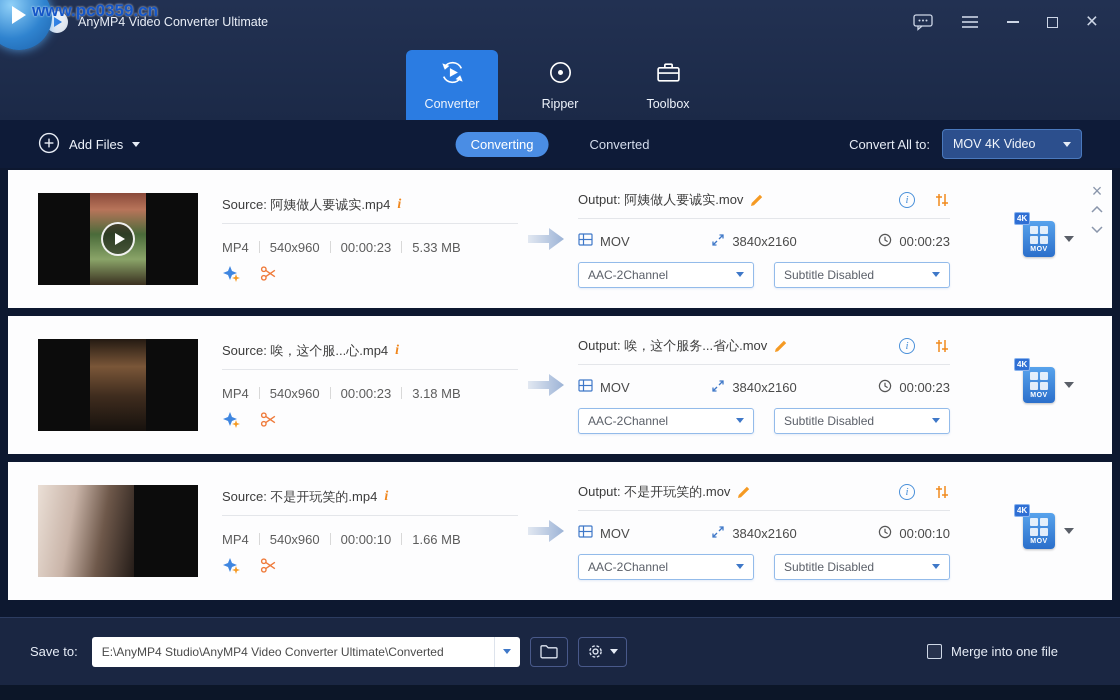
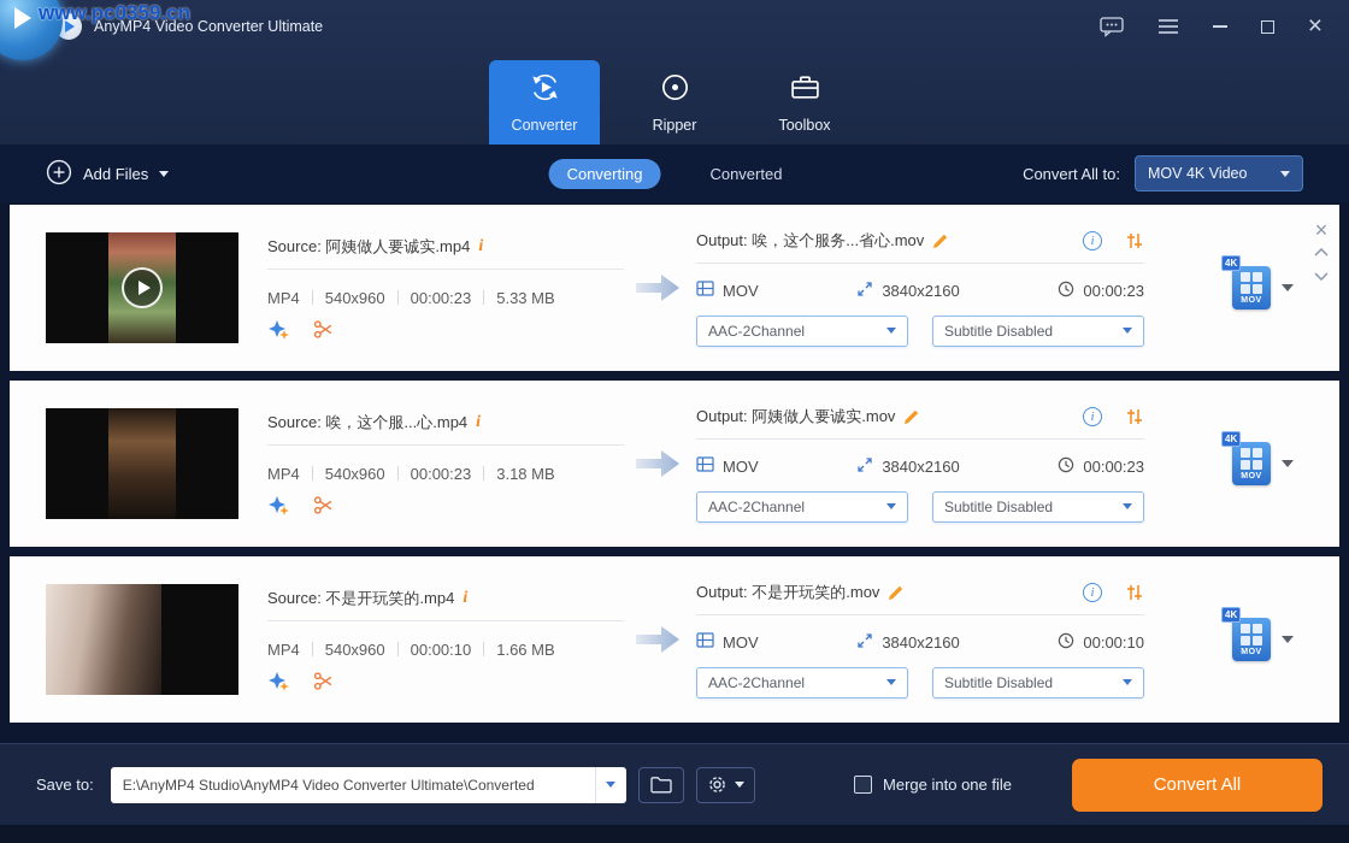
  www.pc0359.cn
  AnyMP4 Video Converter Ultimate
  ×
  Converter
  Ripper
  Toolbox
  Add Files
  Converting
  Converted
  Convert All to:
  MOV 4K Video
  Source: 阿姨做人要诚实.mp4
  i
  MP4 540x960 00:00:23 5.33 MB
- Output: 阿姨做人要诚实.mov
+ Output: 唉，这个服务...省心.mov
  i
  MOV
  3840x2160
  00:00:23
  AAC-2Channel
  Subtitle Disabled
  4K
  ×
  Source: 唉，这个服...心.mp4
  i
  MP4 540x960 00:00:23 3.18 MB
- Output: 唉，这个服务...省心.mov
+ Output: 阿姨做人要诚实.mov
  i
  MOV
  3840x2160
  00:00:23
  AAC-2Channel
  Subtitle Disabled
  4K
  Source: 不是开玩笑的.mp4
  i
  MP4 540x960 00:00:10 1.66 MB
  Output: 不是开玩笑的.mov
  i
  MOV
  3840x2160
  00:00:10
  AAC-2Channel
  Subtitle Disabled
  4K
  Save to:
  E:\AnyMP4 Studio\AnyMP4 Video Converter Ultimate\Converted
  Merge into one file
+ Convert All
